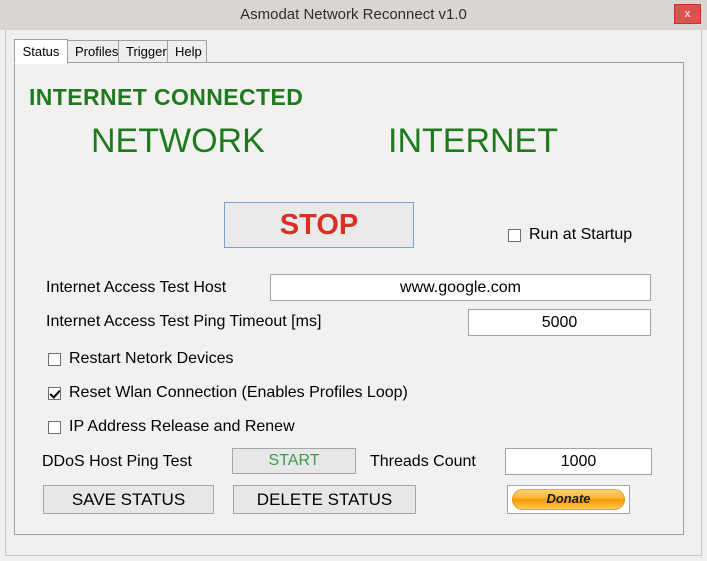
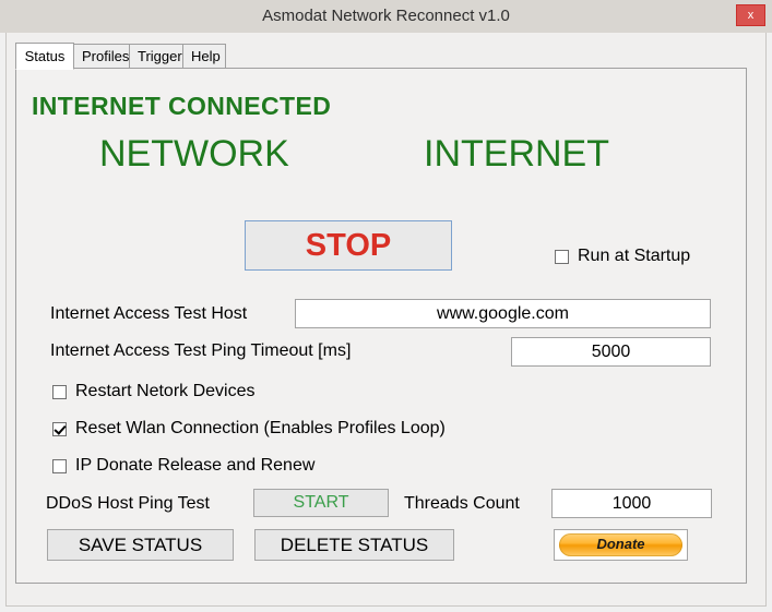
  Asmodat Network Reconnect v1.0
  x
  Status
  Profiles
  Trigger
  Help
  INTERNET CONNECTED
  NETWORK
  INTERNET
  STOP
  Run at Startup
  Internet Access Test Host
  www.google.com
  Internet Access Test Ping Timeout [ms]
  5000
  Restart Netork Devices
  Reset Wlan Connection (Enables Profiles Loop)
- IP Address Release and Renew
+ IP Donate Release and Renew
  DDoS Host Ping Test
  START
  Threads Count
  1000
  SAVE STATUS
  DELETE STATUS
  Donate
